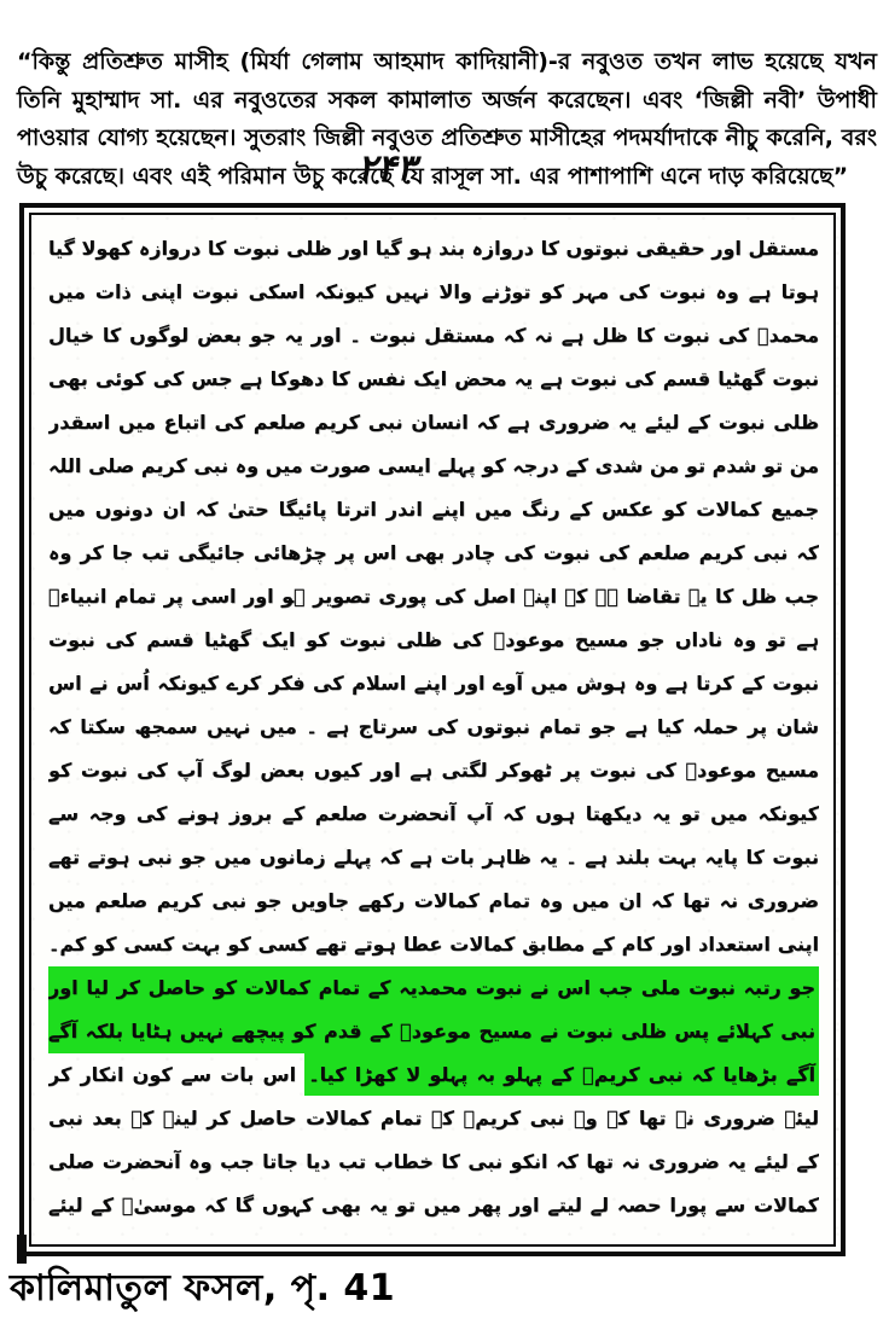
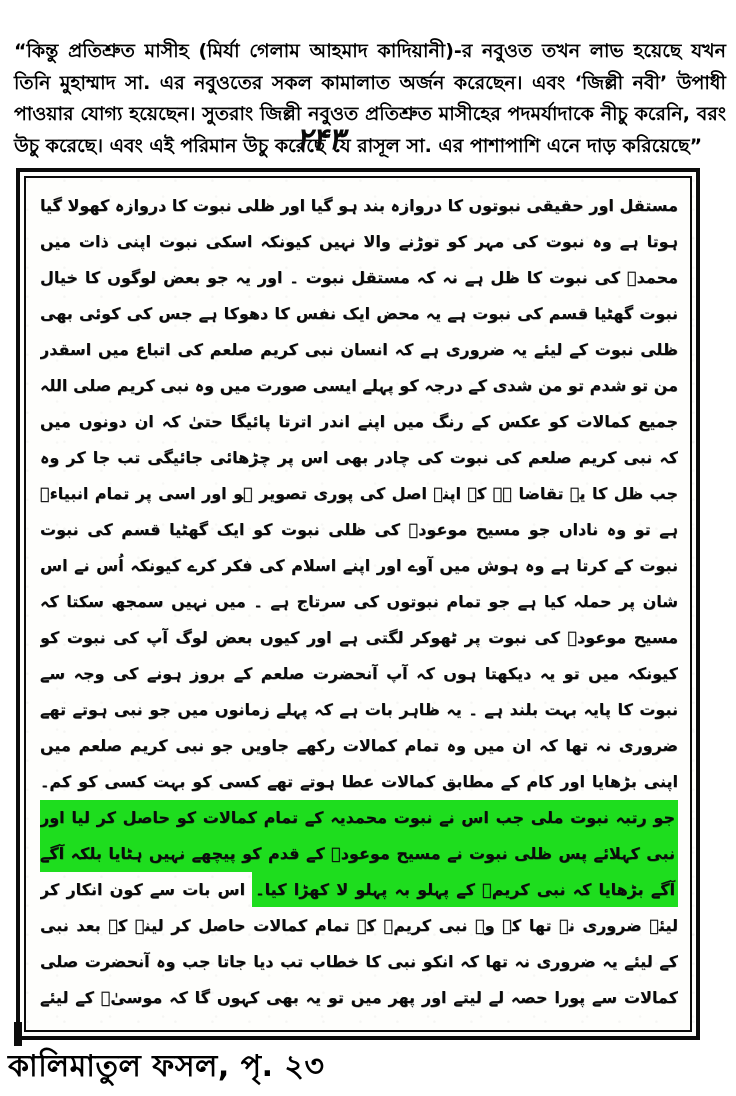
  “কিন্তু প্রতিশ্রুত মাসীহ (মির্যা গেলাম আহমাদ কাদিয়ানী)-র নবুওত তখন লাভ হয়েছে যখন তিনি মুহাম্মাদ সা. এর নবুওতের সকল কামালাত অর্জন করেছেন। এবং ‘জিল্লী নবী’ উপাধী পাওয়ার যোগ্য হয়েছেন। সুতরাং জিল্লী নবুওত প্রতিশ্রুত মাসীহের পদমর্যাদাকে নীচু করেনি, বরং উচু করেছে। এবং এই পরিমান উচু করেছে যে রাসূল সা. এর পাশাপাশি এনে দাড় করিয়েছে”
  ۲۴۳
  مستقل اور حقیقی نبوتوں کا دروازہ بند ہو گیا اور ظلی نبوت کا دروازہ کھولا گیا
  ہوتا ہے وہ نبوت کی مہر کو توڑنے والا نہیں کیونکہ اسکی نبوت اپنی ذات میں
  محمدؐ کی نبوت کا ظل ہے نہ کہ مستقل نبوت ۔ اور یہ جو بعض لوگوں کا خیال
  نبوت گھٹیا قسم کی نبوت ہے یہ محض ایک نفس کا دھوکا ہے جس کی کوئی بھی
  ظلی نبوت کے لیئے یہ ضروری ہے کہ انسان نبی کریم صلعم کی اتباع میں اسقدر
  من تو شدم تو من شدی کے درجہ کو پہلے ایسی صورت میں وہ نبی کریم صلی اللہ
  جمیع کمالات کو عکس کے رنگ میں اپنے اندر اترتا پائیگا حتیٰ کہ ان دونوں میں
  کہ نبی کریم صلعم کی نبوت کی چادر بھی اس پر چڑھائی جائیگی تب جا کر وہ
  جب ظل کا یہ تقاضا ہے کہ اپنے اصل کی پوری تصویر ہو اور اسی پر تمام انبیاءؑ
  ہے تو وہ ناداں جو مسیح موعودؑ کی ظلی نبوت کو ایک گھٹیا قسم کی نبوت
  نبوت کے کرتا ہے وہ ہوش میں آوے اور اپنے اسلام کی فکر کرے کیونکہ اُس نے اس
  شان پر حملہ کیا ہے جو تمام نبوتوں کی سرتاج ہے ۔ میں نہیں سمجھ سکتا کہ
  مسیح موعودؑ کی نبوت پر ٹھوکر لگتی ہے اور کیوں بعض لوگ آپ کی نبوت کو
  کیونکہ میں تو یہ دیکھتا ہوں کہ آپ آنحضرت صلعم کے بروز ہونے کی وجہ سے
  نبوت کا پایہ بہت بلند ہے ۔ یہ ظاہر بات ہے کہ پہلے زمانوں میں جو نبی ہوتے تھے
  ضروری نہ تھا کہ ان میں وہ تمام کمالات رکھے جاویں جو نبی کریم صلعم میں
- اپنی استعداد اور کام کے مطابق کمالات عطا ہوتے تھے کسی کو بہت کسی کو کم۔
+ اپنی بڑھایا اور کام کے مطابق کمالات عطا ہوتے تھے کسی کو بہت کسی کو کم۔
  جو رتبہ نبوت ملی جب اس نے نبوت محمدیہ کے تمام کمالات کو حاصل کر لیا اور
  نبی کہلائے پس ظلی نبوت نے مسیح موعودؑ کے قدم کو پیچھے نہیں ہٹایا بلکہ آگے
  آگے بڑھایا کہ نبی کریمؐ کے پہلو بہ پہلو لا کھڑا کیا۔ اس بات سے کون انکار کر
  کے لیئے یہ ضروری نہ تھا کہ انکو نبی کا خطاب تب دیا جاتا جب وہ آنحضرت صلی
  کمالات سے پورا حصہ لے لیتے اور پھر میں تو یہ بھی کہوں گا کہ موسیٰؑ کے لیئے
- কালিমাতুল ফসল, পৃ. 41
+ কালিমাতুল ফসল, পৃ. ২৩
